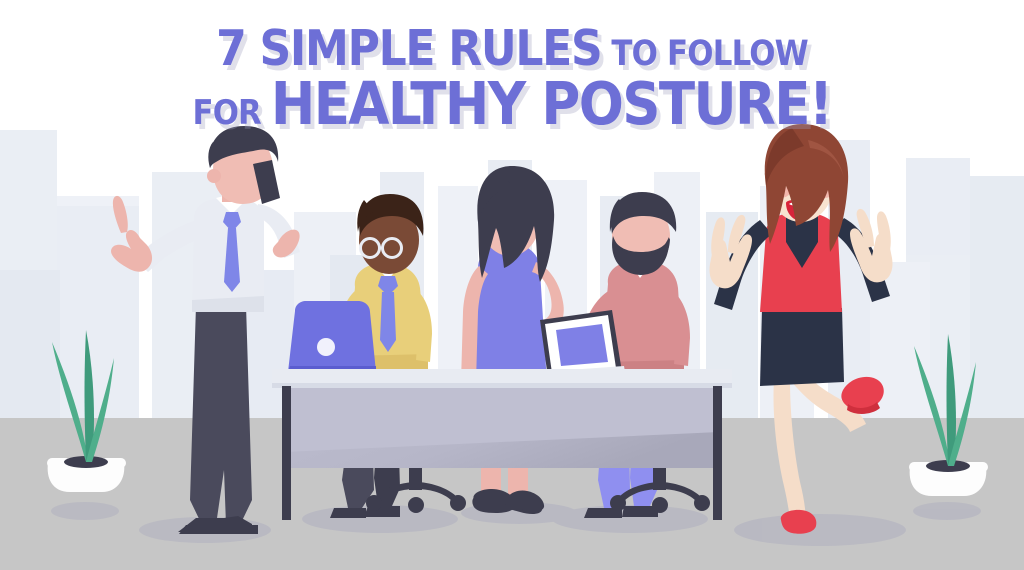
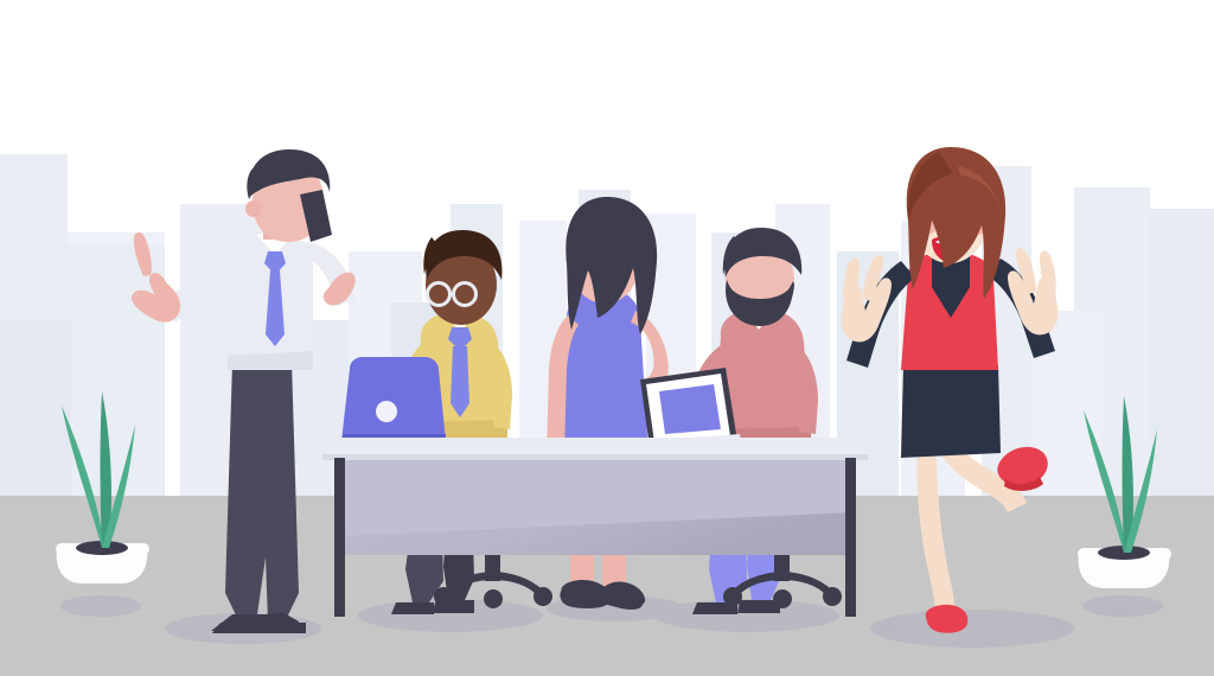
- 7 SIMPLE RULES TO FOLLOW
- FOR HEALTHY POSTURE!
